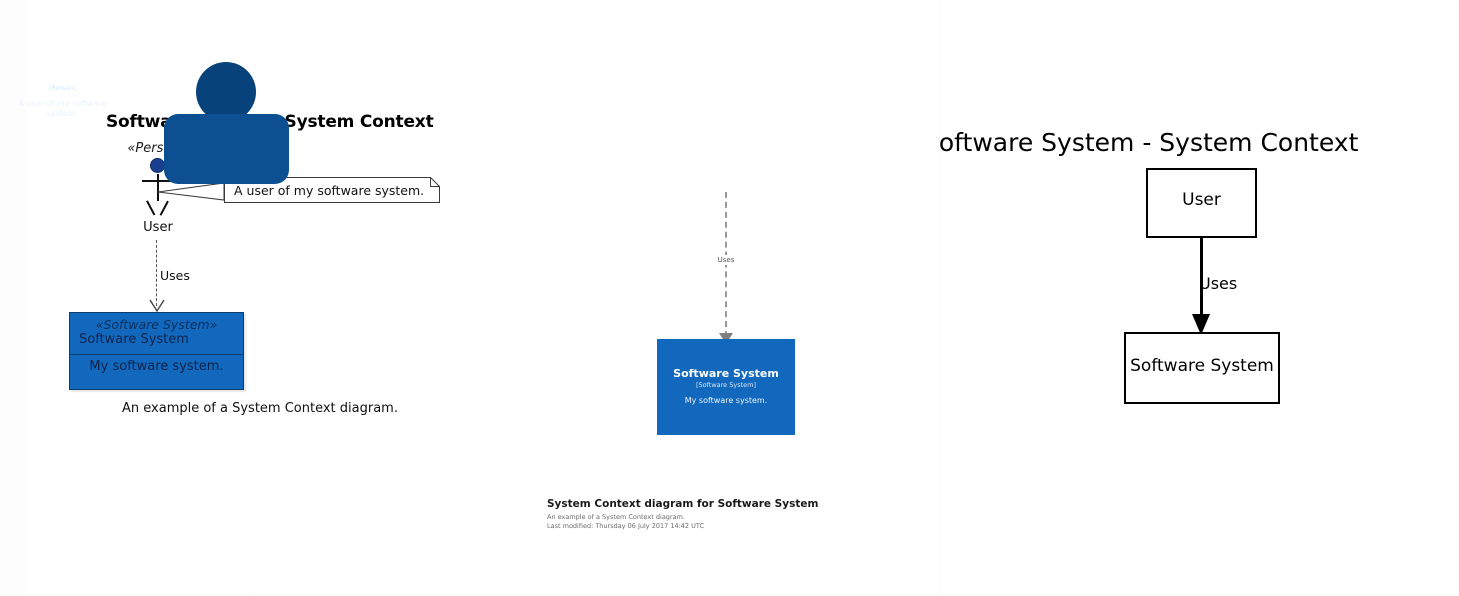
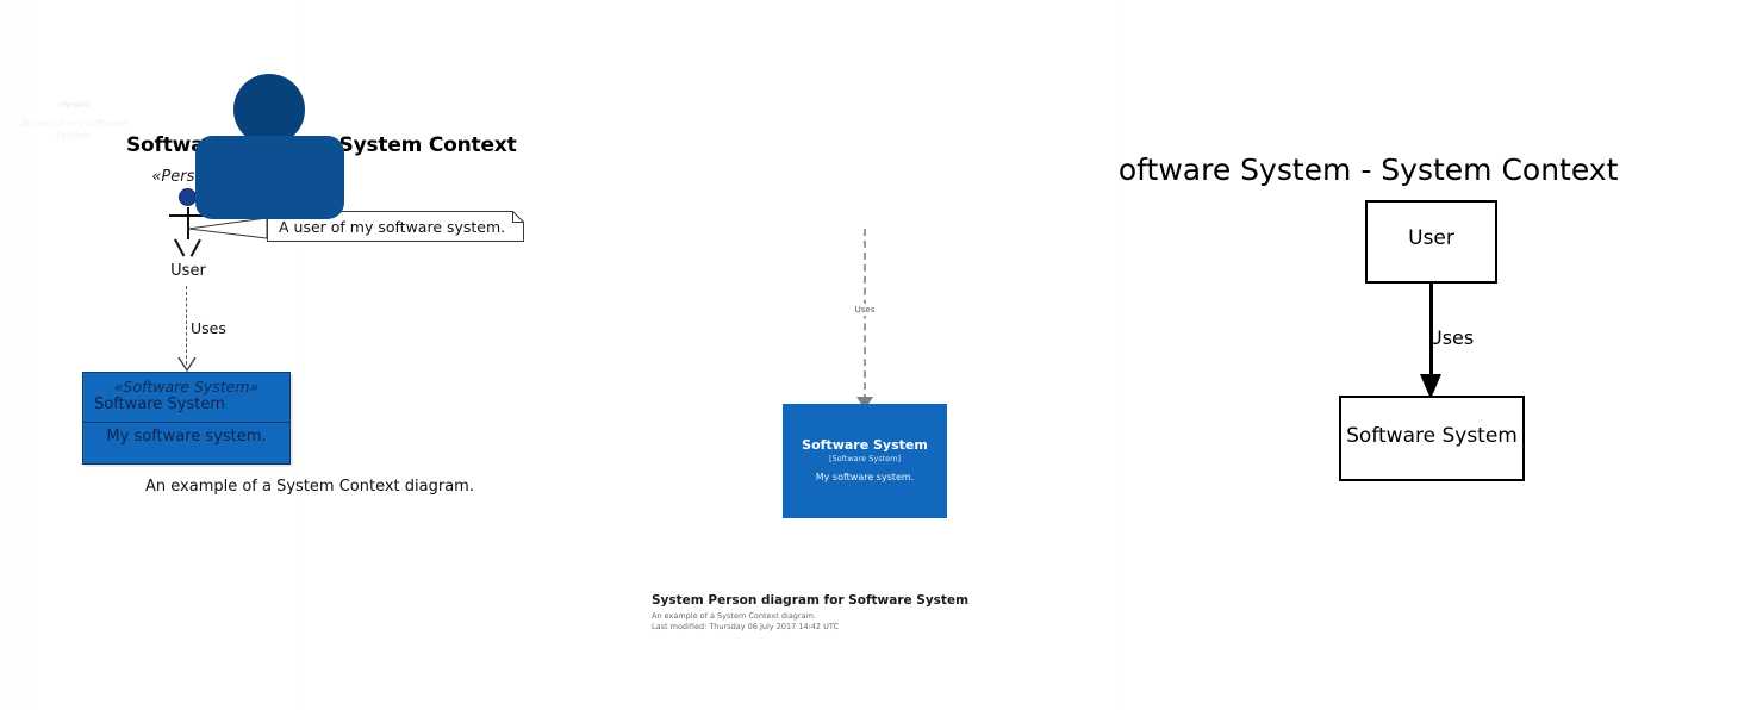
  User
  A user of my software system.
  Uses
  «Software System»
  Software System
  My software system.
  An example of a System Context diagram.
  [Person]
  Uses
  Software System
  [Software System]
  My software system.
- System Context diagram for Software System
+ System Person diagram for Software System
  An example of a System Context diagram.
  Last modified: Thursday 06 July 2017 14:42 UTC
  oftware System - System Context
  User
  Uses
  Software System
